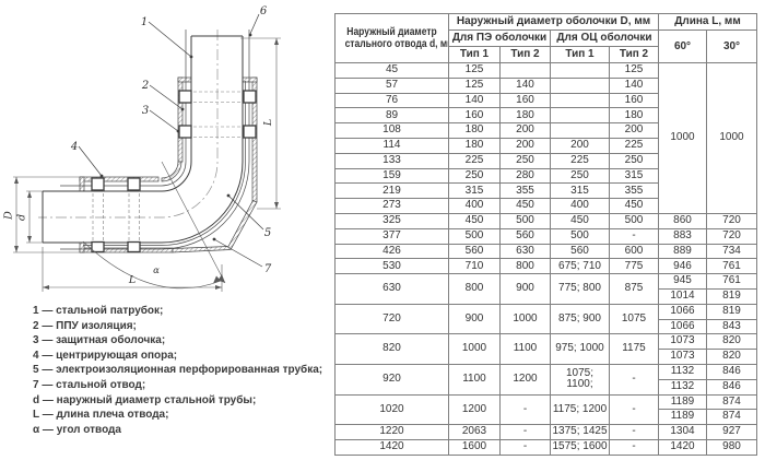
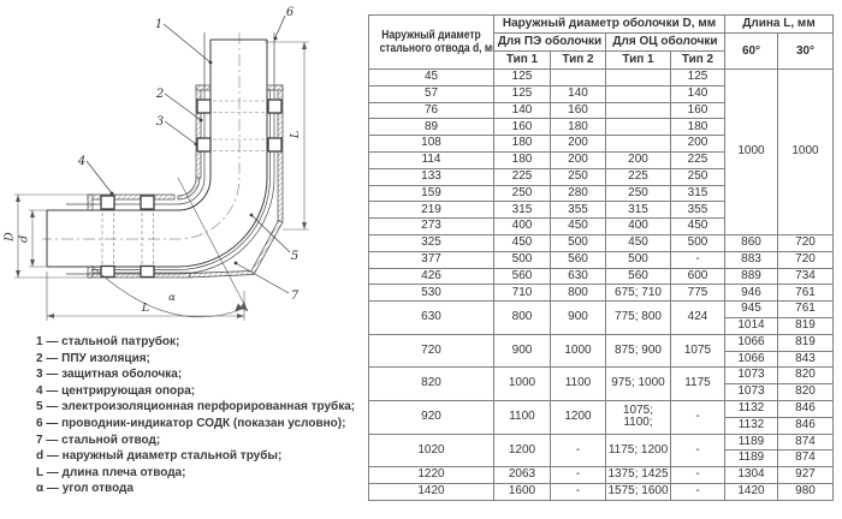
  L
  α
  1
  6
  2
  3
  4
  5
  7
  1 — стальной патрубок;
  2 — ППУ изоляция;
  3 — защитная оболочка;
  4 — центрирующая опора;
  5 — электроизоляционная перфорированная трубка;
+ 6 — проводник-индикатор СОДК (показан условно);
  7 — стальной отвод;
  d — наружный диаметр стальной трубы;
  L — длина плеча отвода;
  α — угол отвода
  Наружный диаметр стального отвода d, м	Наружный диаметр оболочки D, мм	Длина L, мм
  Для ПЭ оболочки	Для ОЦ оболочки	60°	30°
  Тип 1	Тип 2	Тип 1	Тип 2
  45	125			125	1000	1000
  57	125	140		140
  76	140	160		160
  89	160	180		180
  108	180	200		200
  114	180	200	200	225
  133	225	250	225	250
  159	250	280	250	315
  219	315	355	315	355
  273	400	450	400	450
  325	450	500	450	500	860	720
  377	500	560	500	-	883	720
  426	560	630	560	600	889	734
  530	710	800	675; 710	775	946	761
- 630	800	900	775; 800	875	945	761
+ 630	800	900	775; 800	424	945	761
  1014	819
  720	900	1000	875; 900	1075	1066	819
  1066	843
  820	1000	1100	975; 1000	1175	1073	820
  1073	820
  920	1100	1200	1075; 1100;	-	1132	846
  1132	846
  1020	1200	-	1175; 1200	-	1189	874
  1189	874
  1220	2063	-	1375; 1425	-	1304	927
  1420	1600	-	1575; 1600	-	1420	980
